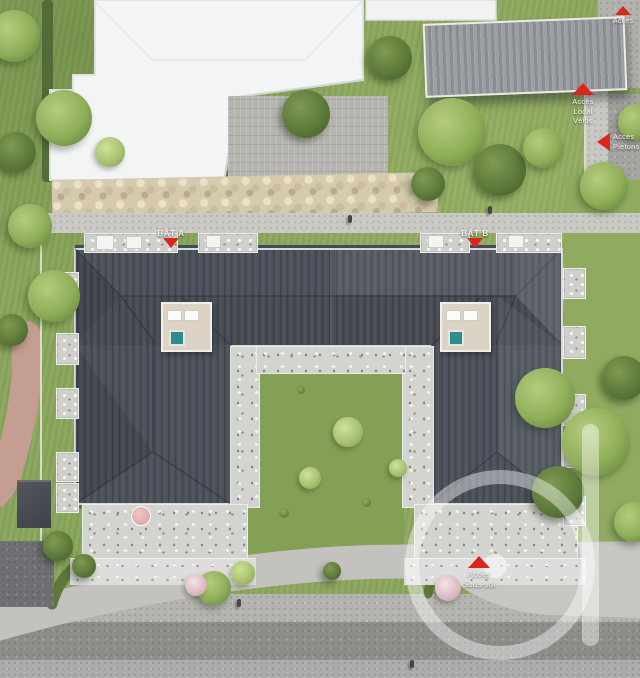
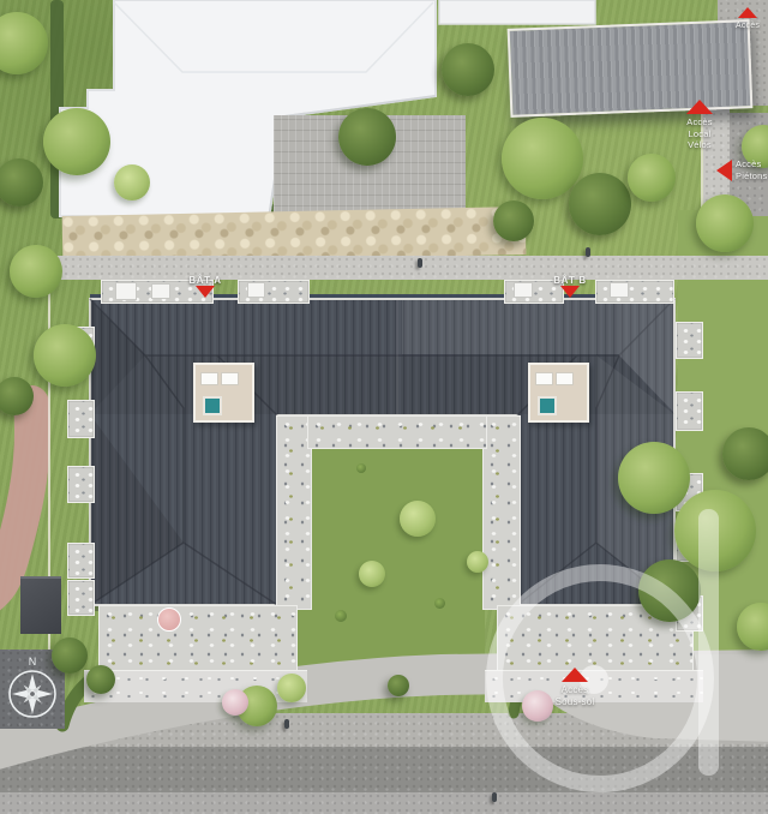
+ N
  BÂT A
  BÂT B
  Accès
  Local
  Vélos
  Accès
  Piétons
  Accès
  Sous-sol
